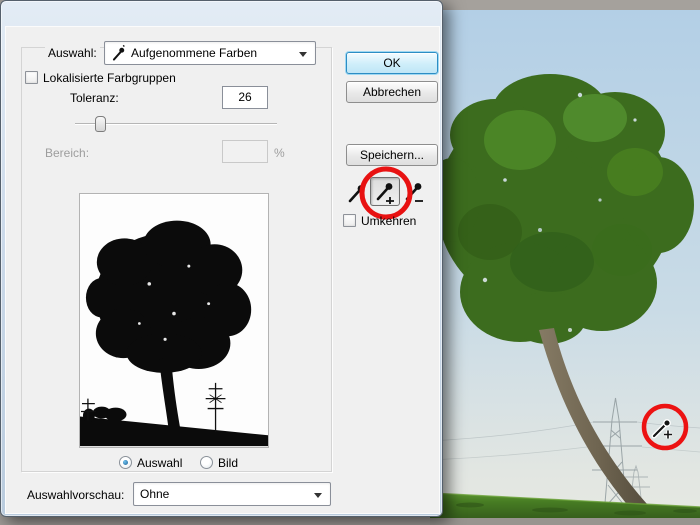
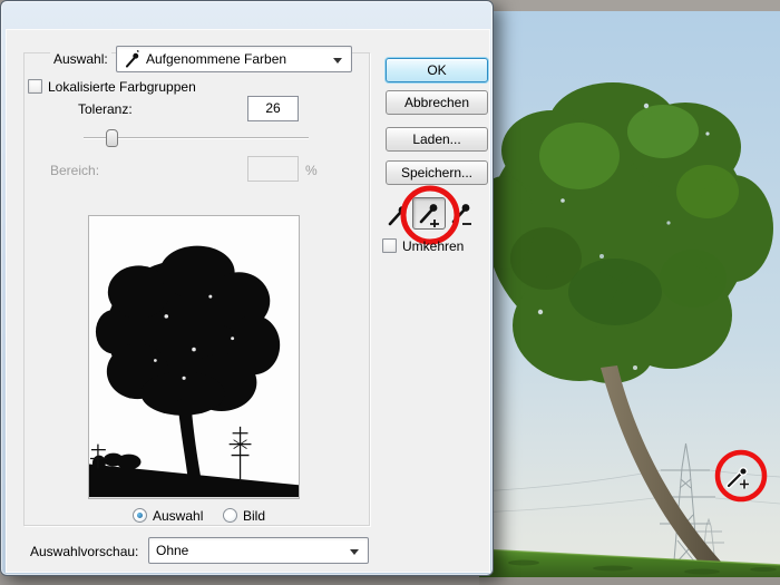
  Auswahl:
  Aufgenommene Farben
  Lokalisierte Farbgruppen
  Toleranz:
  26
  Bereich:
  %
  Auswahl
  Bild
  Auswahlvorschau:
  Ohne
  OK
  Abbrechen
+ Laden...
  Speichern...
  Umkehren
